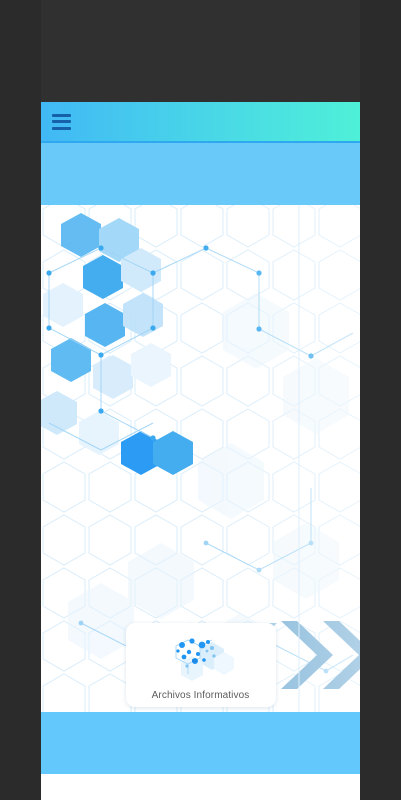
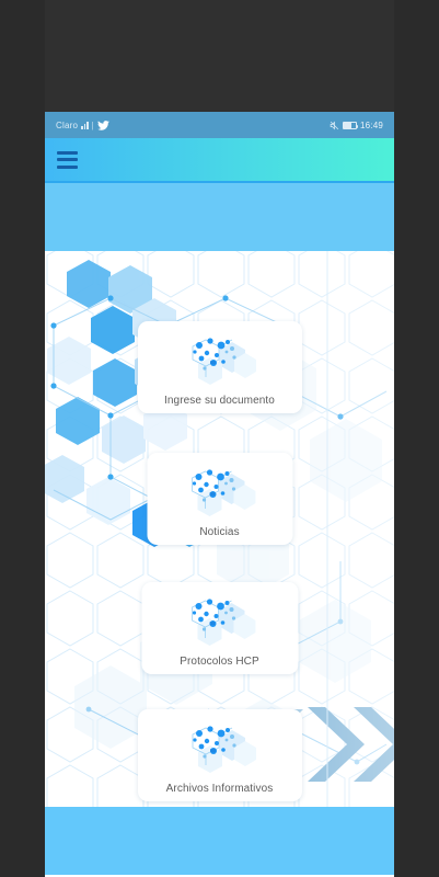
+ Claro
+ |
+ 16:49
+ Ingrese su documento
+ Noticias
+ Protocolos HCP
  Archivos Informativos
